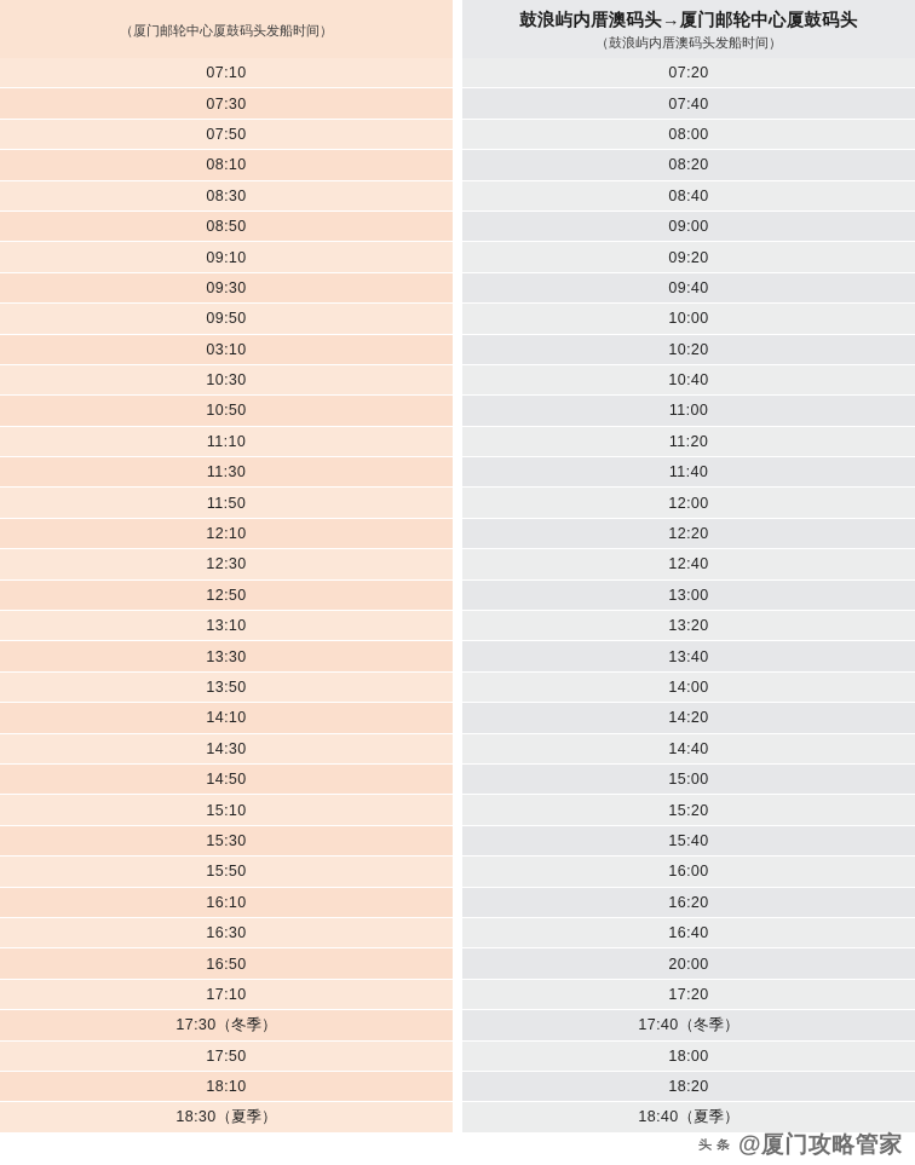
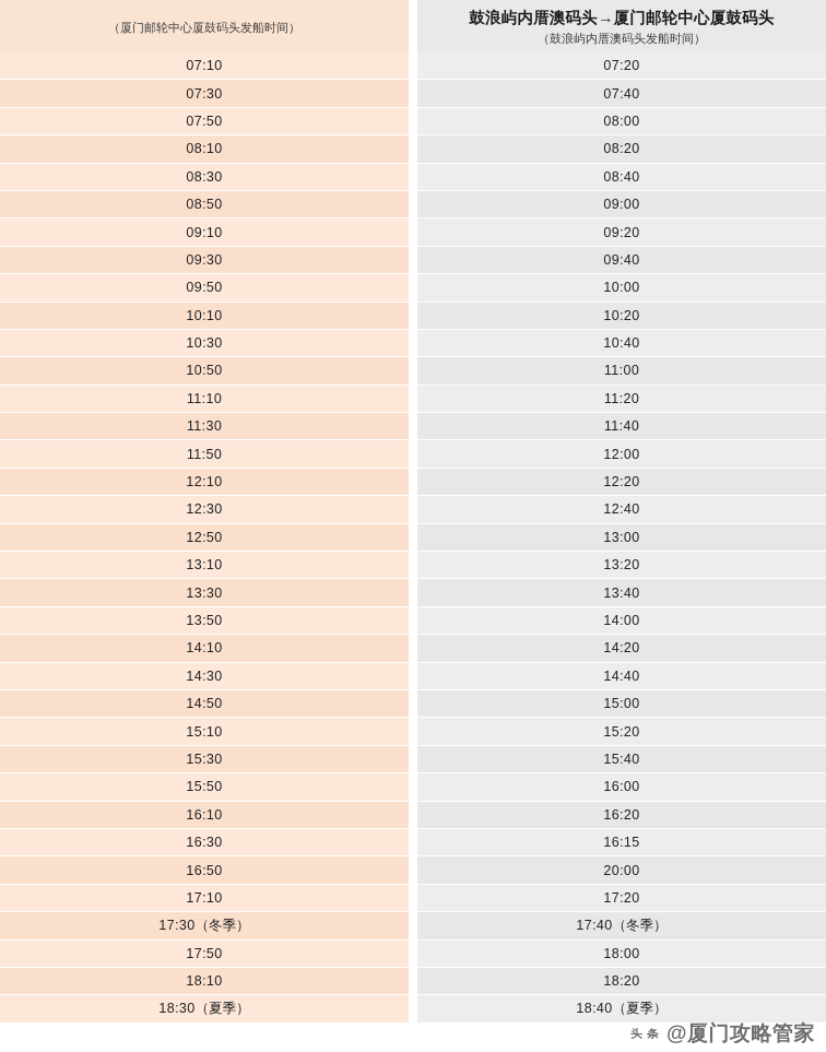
  （厦门邮轮中心厦鼓码头发船时间）
  07:10
  07:30
  07:50
  08:10
  08:30
  08:50
  09:10
  09:30
  09:50
- 03:10
+ 10:10
  10:30
  10:50
  11:10
  11:30
  11:50
  12:10
  12:30
  12:50
  13:10
  13:30
  13:50
  14:10
  14:30
  14:50
  15:10
  15:30
  15:50
  16:10
  16:30
  16:50
  17:10
  17:30
  （冬季）
  17:50
  18:10
  18:30
  （夏季）
  鼓浪屿内厝澳码头→厦门邮轮中心厦鼓码头
  （鼓浪屿内厝澳码头发船时间）
  07:20
  07:40
  08:00
  08:20
  08:40
  09:00
  09:20
  09:40
  10:00
  10:20
  10:40
  11:00
  11:20
  11:40
  12:00
  12:20
  12:40
  13:00
  13:20
  13:40
  14:00
  14:20
  14:40
  15:00
  15:20
  15:40
  16:00
  16:20
- 16:40
+ 16:15
  20:00
  17:20
  17:40
  （冬季）
  18:00
  18:20
  18:40
  （夏季）
  头条
  @厦门攻略管家
